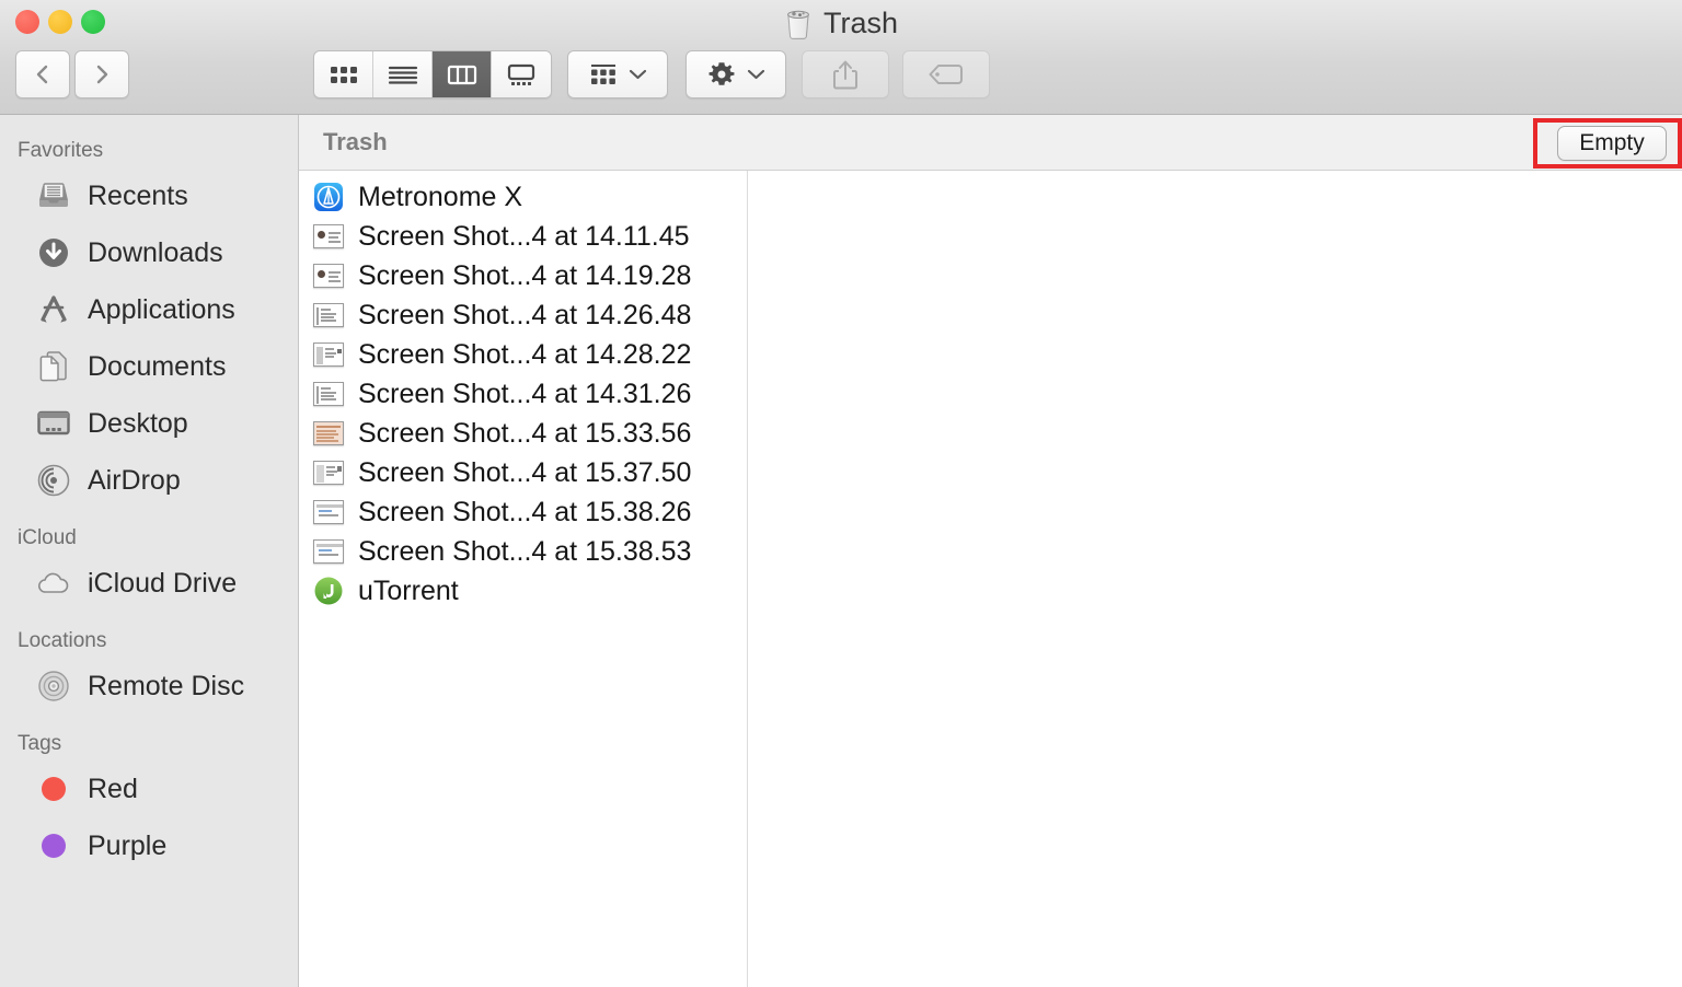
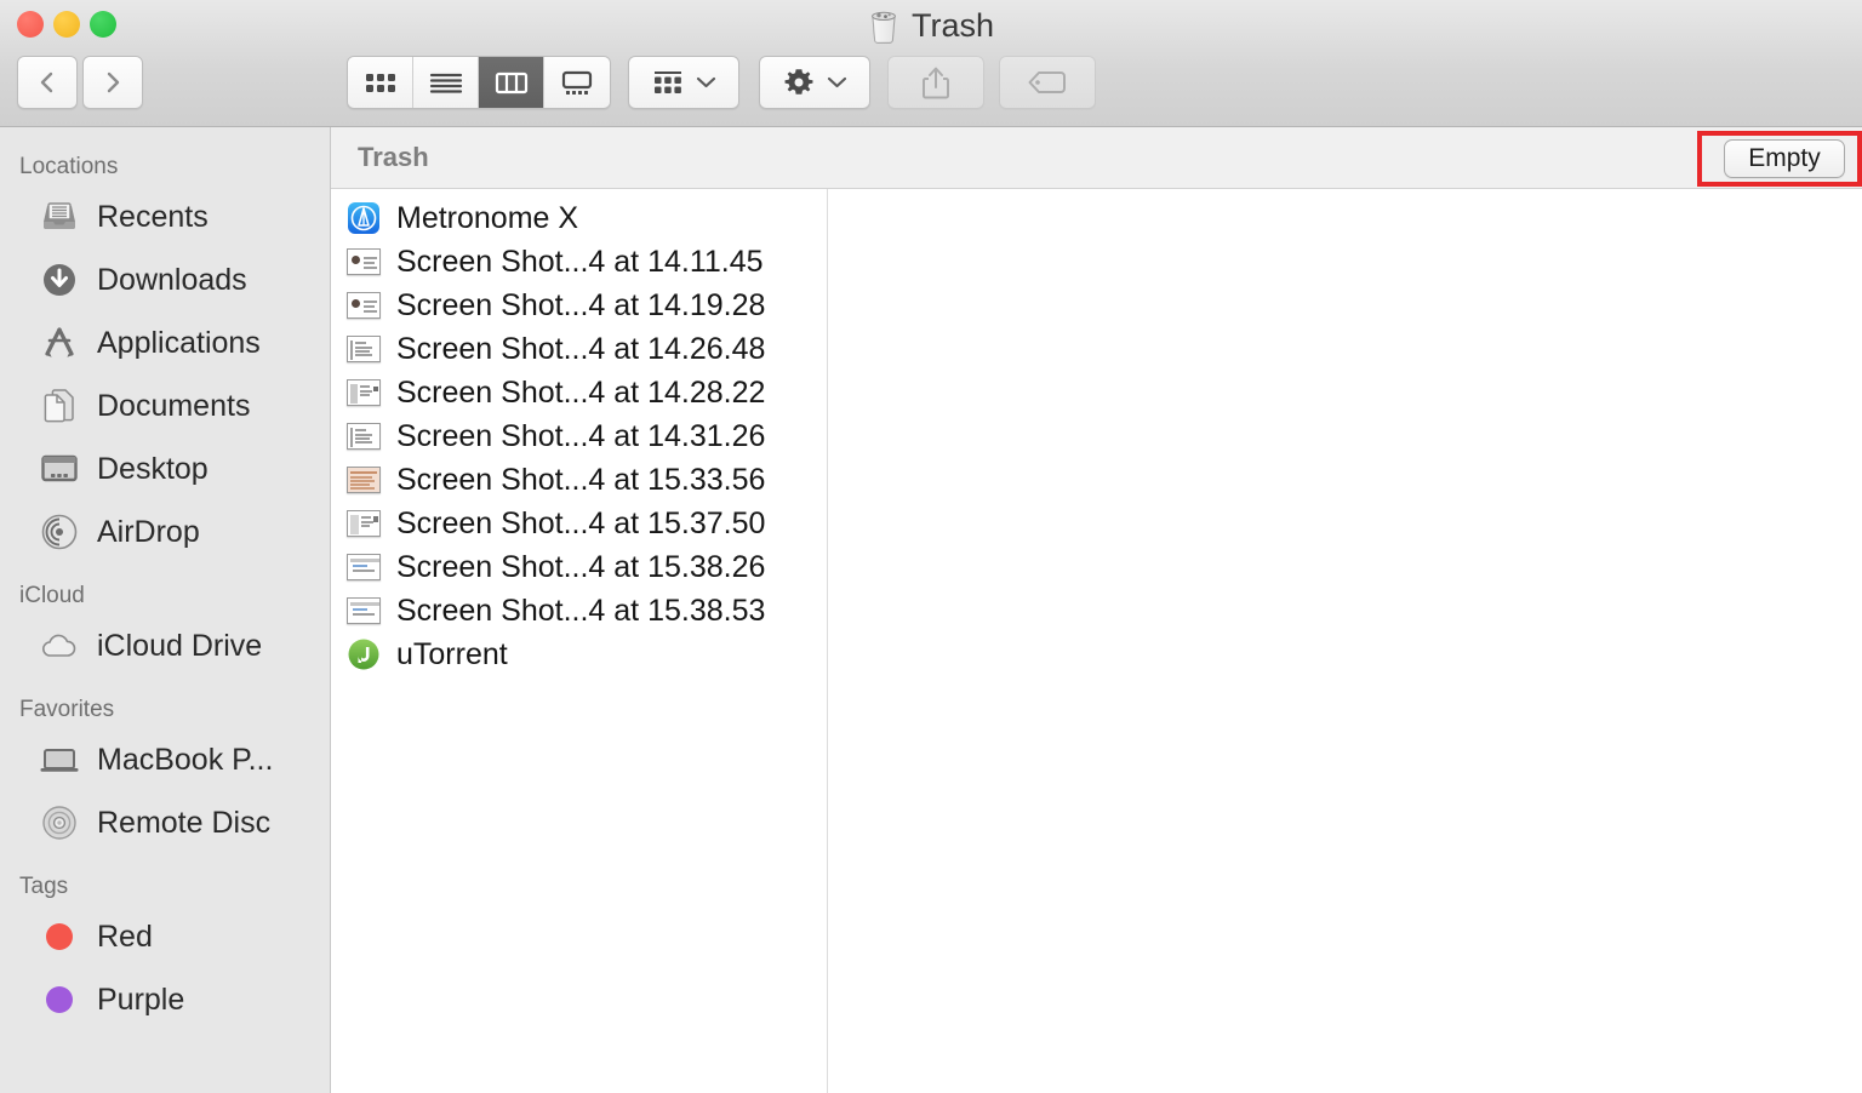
  Trash
  Trash
  Empty
- Favorites
+ Locations
  Recents
  Downloads
  Applications
  Documents
  Desktop
  AirDrop
  iCloud
  iCloud Drive
- Locations
+ Favorites
+ MacBook P...
  Remote Disc
  Tags
  Red
  Purple
  Metronome X
  Screen Shot...4 at 14.11.45
  Screen Shot...4 at 14.19.28
  Screen Shot...4 at 14.26.48
  Screen Shot...4 at 14.28.22
  Screen Shot...4 at 14.31.26
  Screen Shot...4 at 15.33.56
  Screen Shot...4 at 15.37.50
  Screen Shot...4 at 15.38.26
  Screen Shot...4 at 15.38.53
  uTorrent
